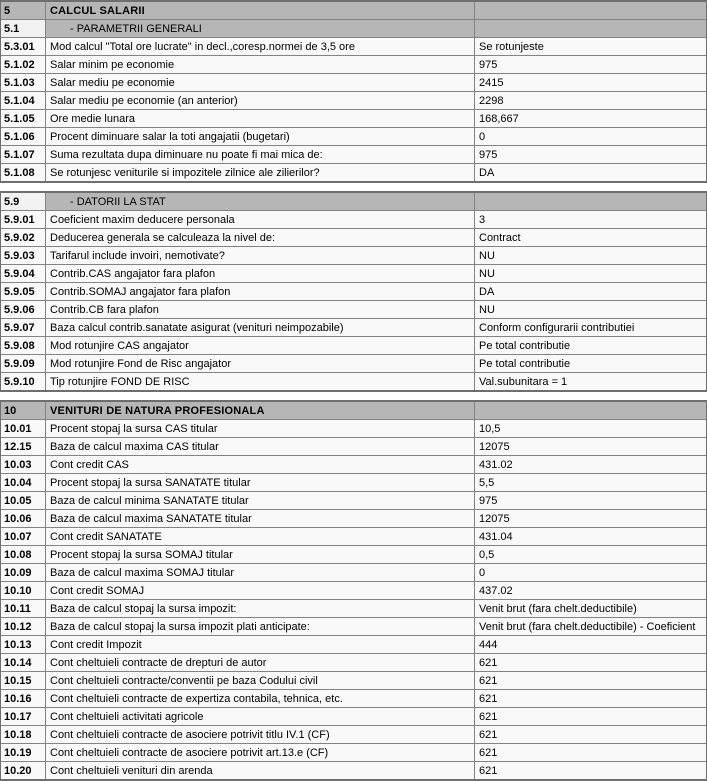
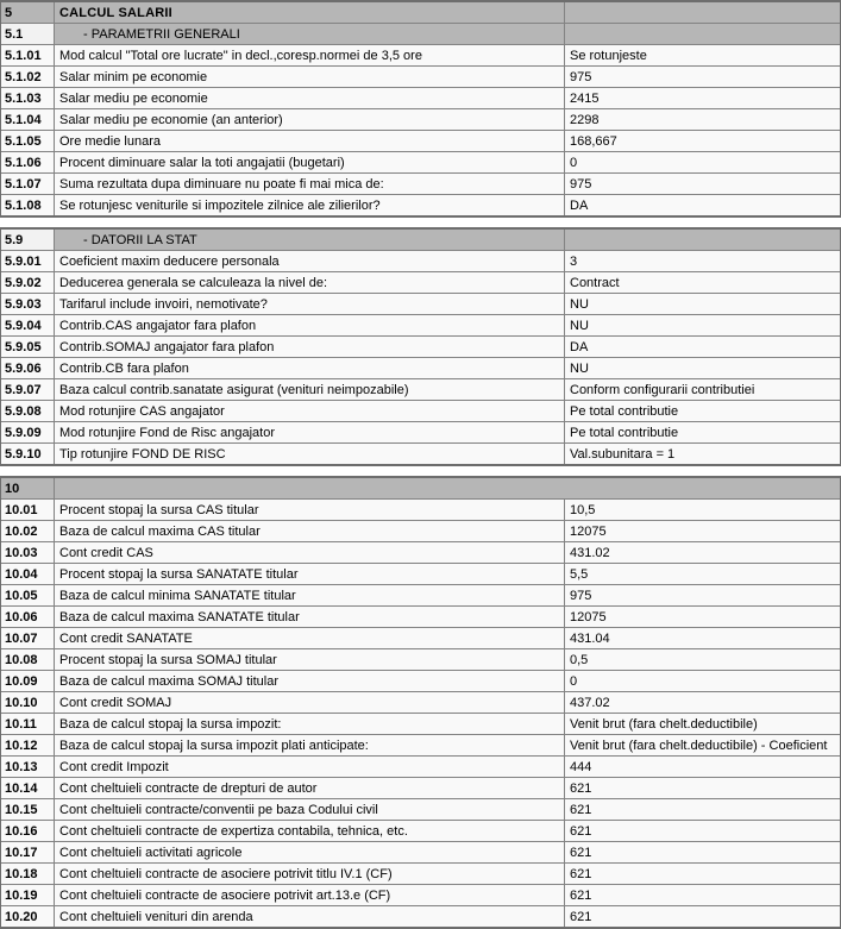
  5
  CALCUL SALARII
  5.1
  - PARAMETRII GENERALI
- 5.3.01
+ 5.1.01
  Mod calcul "Total ore lucrate" in decl.,coresp.normei de 3,5 ore
  Se rotunjeste
  5.1.02
  Salar minim pe economie
  975
  5.1.03
  Salar mediu pe economie
  2415
  5.1.04
  Salar mediu pe economie (an anterior)
  2298
  5.1.05
  Ore medie lunara
  168,667
  5.1.06
  Procent diminuare salar la toti angajatii (bugetari)
  0
  5.1.07
  Suma rezultata dupa diminuare nu poate fi mai mica de:
  975
  5.1.08
  Se rotunjesc veniturile si impozitele zilnice ale zilierilor?
  DA
  5.9
  - DATORII LA STAT
  5.9.01
  Coeficient maxim deducere personala
  3
  5.9.02
  Deducerea generala se calculeaza la nivel de:
  Contract
  5.9.03
  Tarifarul include invoiri, nemotivate?
  NU
  5.9.04
  Contrib.CAS angajator fara plafon
  NU
  5.9.05
  Contrib.SOMAJ angajator fara plafon
  DA
  5.9.06
  Contrib.CB fara plafon
  NU
  5.9.07
  Baza calcul contrib.sanatate asigurat (venituri neimpozabile)
  Conform configurarii contributiei
  5.9.08
  Mod rotunjire CAS angajator
  Pe total contributie
  5.9.09
  Mod rotunjire Fond de Risc angajator
  Pe total contributie
  5.9.10
  Tip rotunjire FOND DE RISC
  Val.subunitara = 1
  10
- VENITURI DE NATURA PROFESIONALA
  10.01
  Procent stopaj la sursa CAS titular
  10,5
- 12.15
+ 10.02
  Baza de calcul maxima CAS titular
  12075
  10.03
  Cont credit CAS
  431.02
  10.04
  Procent stopaj la sursa SANATATE titular
  5,5
  10.05
  Baza de calcul minima SANATATE titular
  975
  10.06
  Baza de calcul maxima SANATATE titular
  12075
  10.07
  Cont credit SANATATE
  431.04
  10.08
  Procent stopaj la sursa SOMAJ titular
  0,5
  10.09
  Baza de calcul maxima SOMAJ titular
  0
  10.10
  Cont credit SOMAJ
  437.02
  10.11
  Baza de calcul stopaj la sursa impozit:
  Venit brut (fara chelt.deductibile)
  10.12
  Baza de calcul stopaj la sursa impozit plati anticipate:
  Venit brut (fara chelt.deductibile) - Coeficient
  10.13
  Cont credit Impozit
  444
  10.14
  Cont cheltuieli contracte de drepturi de autor
  621
  10.15
  Cont cheltuieli contracte/conventii pe baza Codului civil
  621
  10.16
  Cont cheltuieli contracte de expertiza contabila, tehnica, etc.
  621
  10.17
  Cont cheltuieli activitati agricole
  621
  10.18
  Cont cheltuieli contracte de asociere potrivit titlu IV.1 (CF)
  621
  10.19
  Cont cheltuieli contracte de asociere potrivit art.13.e (CF)
  621
  10.20
  Cont cheltuieli venituri din arenda
  621
